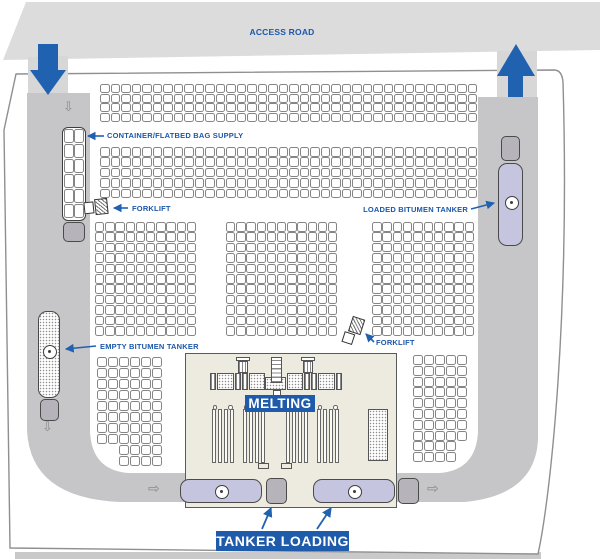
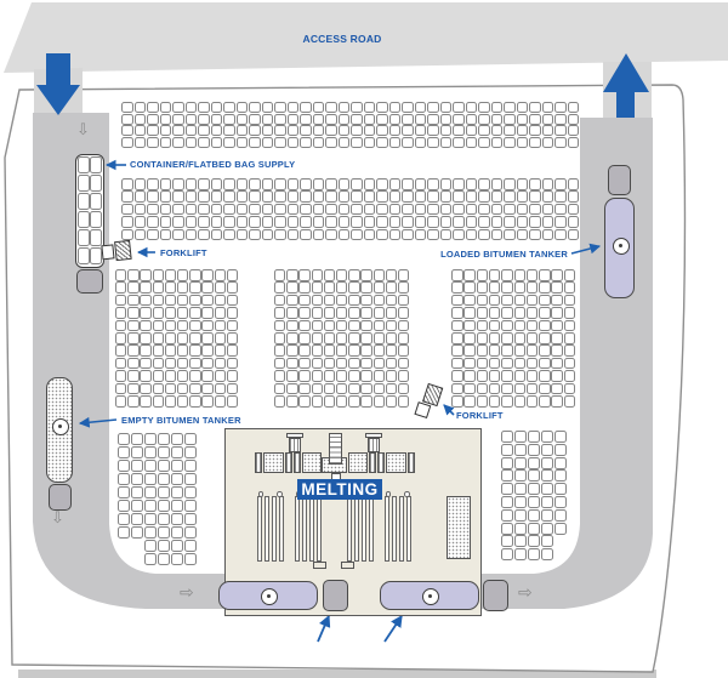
  ⇩
  ⇩
  ⇨
  ⇨
  ACCESS ROAD
  CONTAINER/FLATBED BAG SUPPLY
  FORKLIFT
  LOADED BITUMEN TANKER
  EMPTY BITUMEN TANKER
  FORKLIFT
  MELTING
- TANKER LOADING
